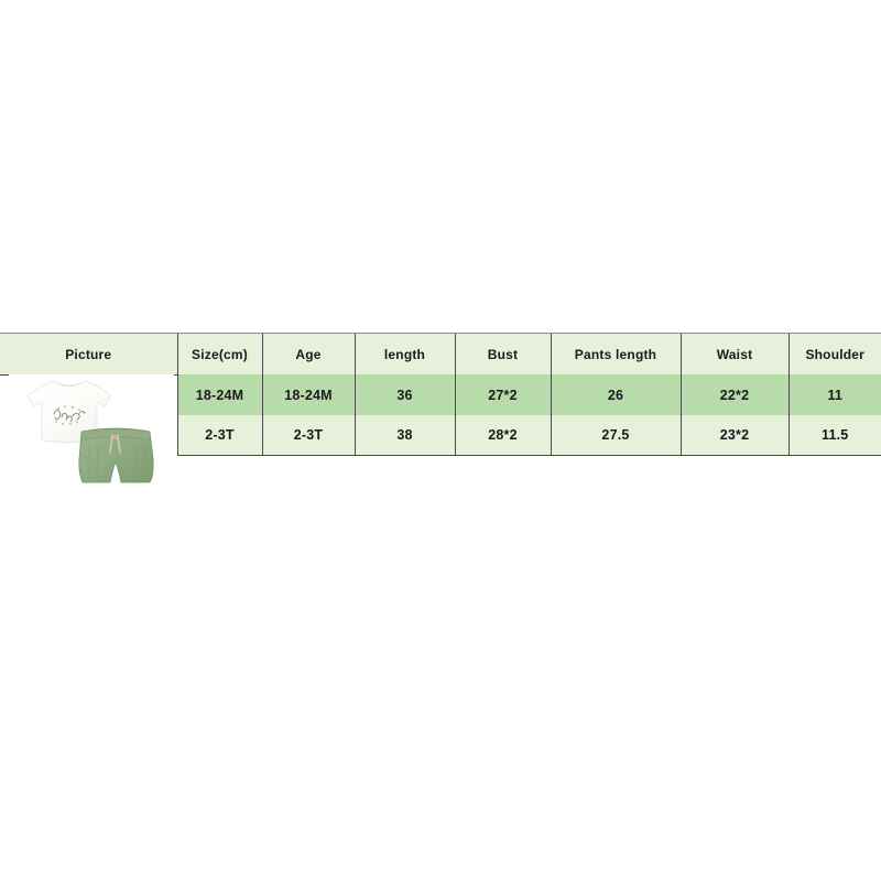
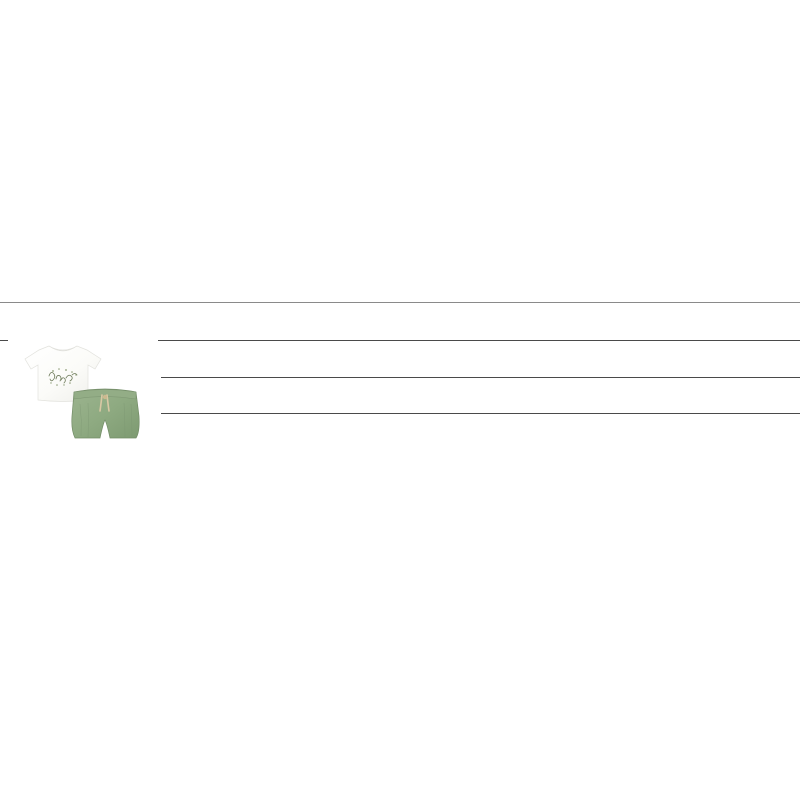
- Picture	Size(cm)	Age	length	Bust	Pants length	Waist	Shoulder
- 	18-24M	18-24M	36	27*2	26	22*2	11
- 	2-3T	2-3T	38	28*2	27.5	23*2	11.5
